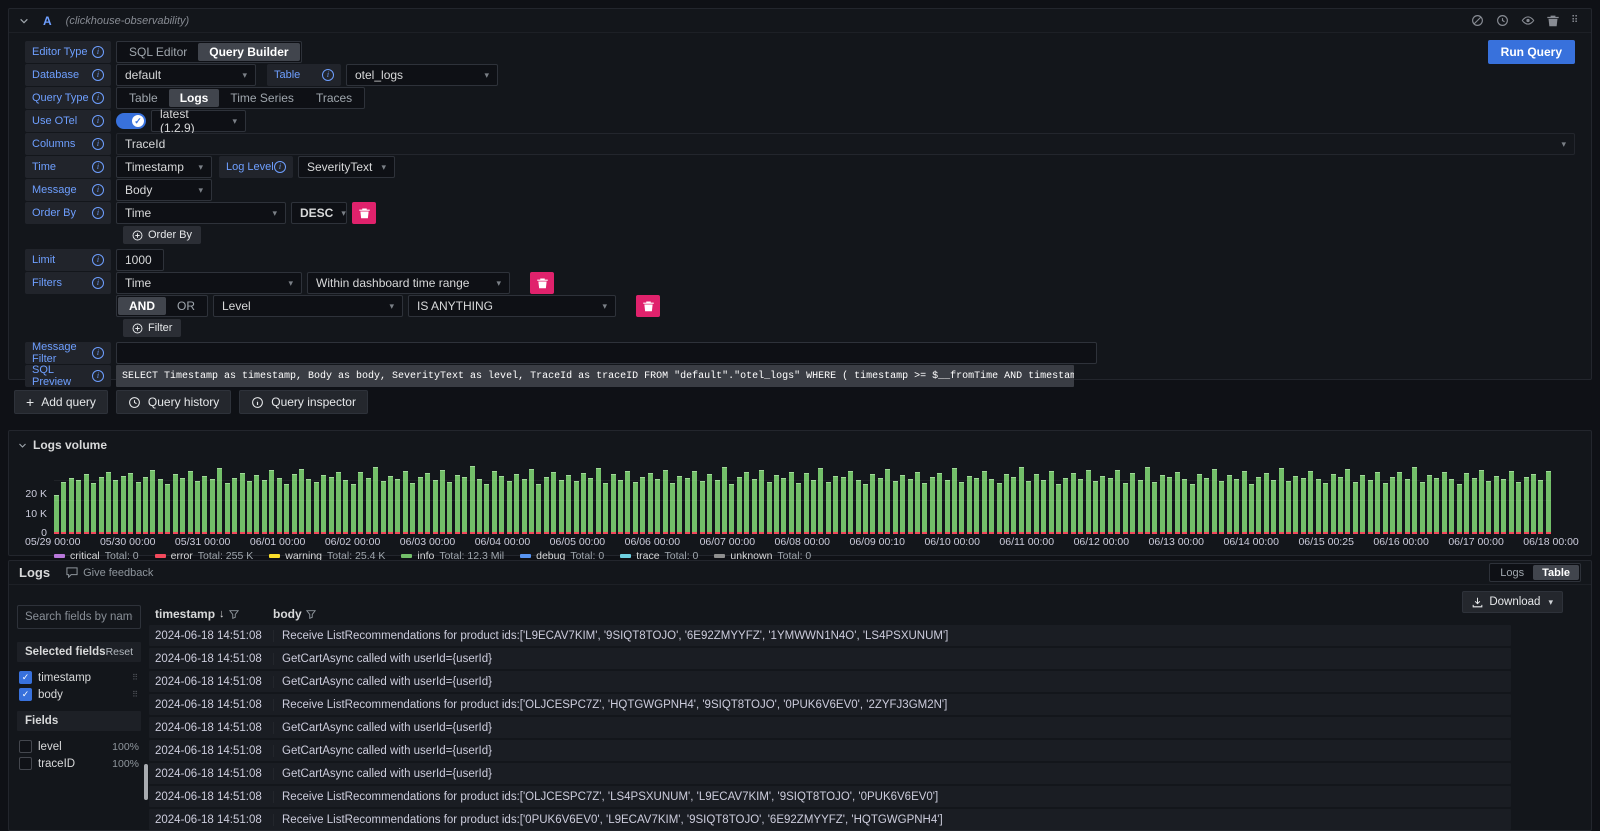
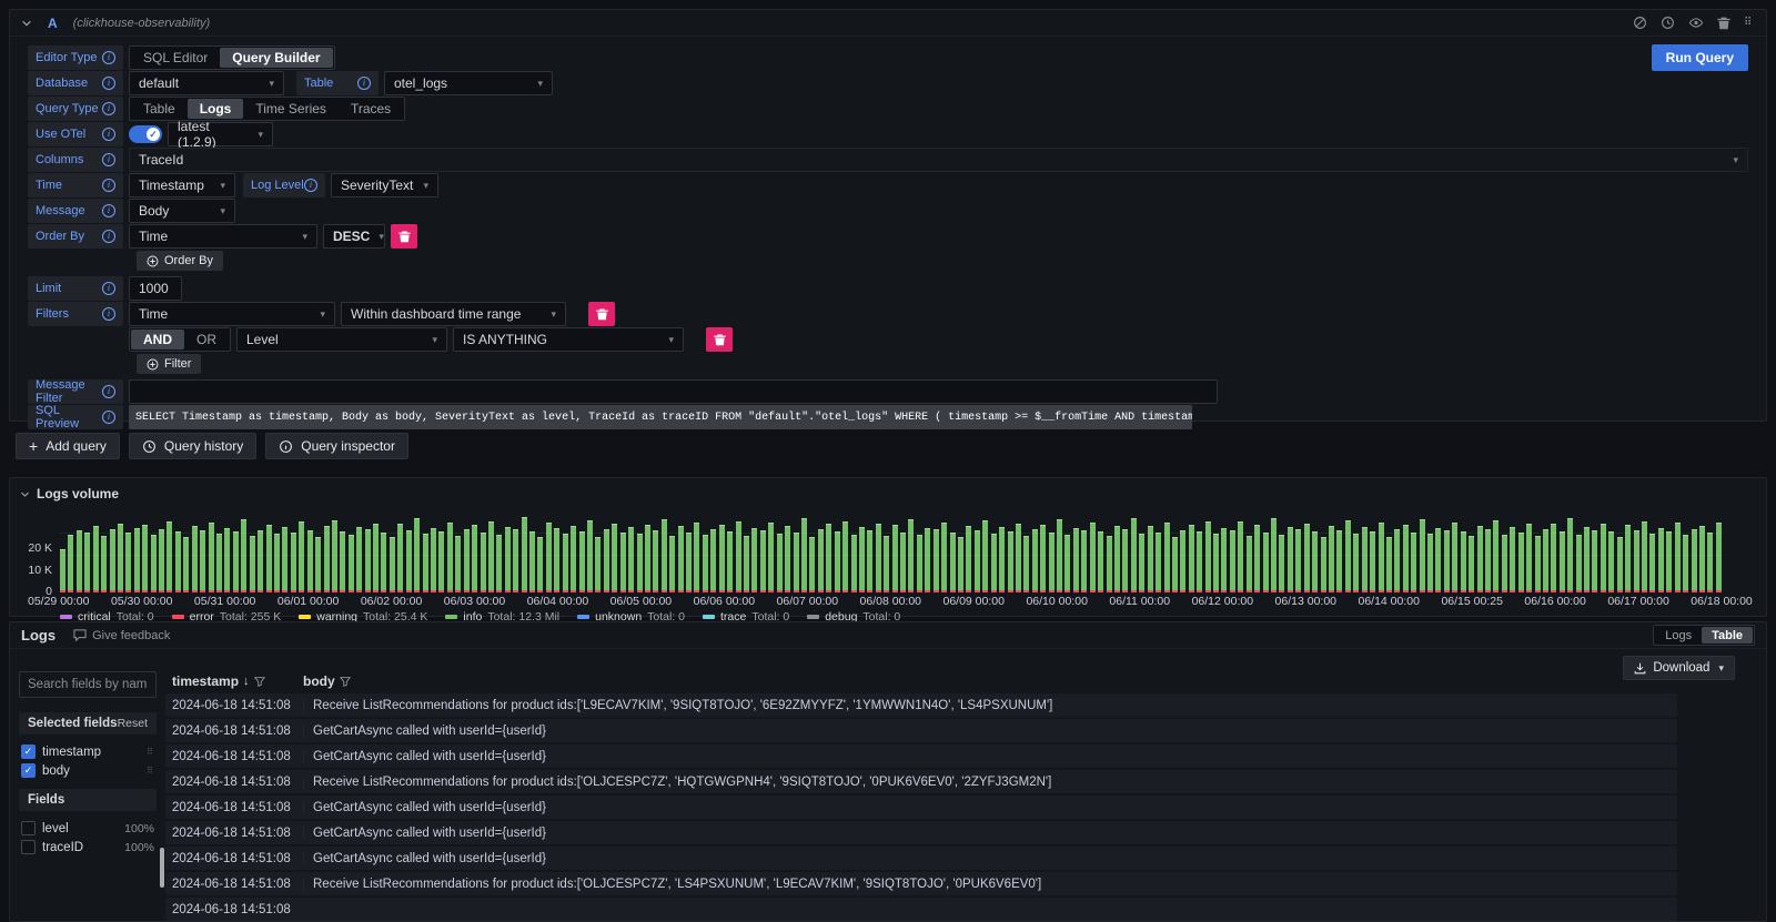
  A
  (clickhouse-observability)
  ⠿
  Run Query
  Editor Type
  i
  SQL Editor
  Query Builder
  Database
  i
  default
  ▾
  Table
  i
  otel_logs
  ▾
  Query Type
  i
  Table
  Logs
  Time Series
  Traces
  Use OTel
  i
  ✓
  latest (1.2.9)
  ▾
  Columns
  i
  TraceId
  ▾
  Time
  i
  Timestamp
  ▾
  Log Level
  i
  SeverityText
  ▾
  Message
  i
  Body
  ▾
  Order By
  i
  Time
  ▾
  DESC
  ▾
  Order By
  Limit
  i
  1000
  Filters
  i
  Time
  ▾
  Within dashboard time range
  ▾
  AND
  OR
  Level
  ▾
  IS ANYTHING
  ▾
  Filter
  Message Filter
  i
  SQL Preview
  i
  SELECT Timestamp as timestamp, Body as body, SeverityText as level, TraceId as traceID FROM "default"."otel_logs" WHERE ( timestamp >= $__fromTime AND timestam
  +
  Add query
  Query history
  Query inspector
  Logs volume
  20 K
  10 K
  0
  05/29 00:00
  05/30 00:00
  05/31 00:00
  06/01 00:00
  06/02 00:00
  06/03 00:00
  06/04 00:00
  06/05 00:00
  06/06 00:00
  06/07 00:00
  06/08 00:00
- 06/09 00:10
+ 06/09 00:00
  06/10 00:00
  06/11 00:00
  06/12 00:00
  06/13 00:00
  06/14 00:00
  06/15 00:25
  06/16 00:00
  06/17 00:00
  06/18 00:00
  critical
  Total: 0
  error
  Total: 255 K
  warning
  Total: 25.4 K
  info
  Total: 12.3 Mil
- debug
+ unknown
  Total: 0
  trace
  Total: 0
- unknown
+ debug
  Total: 0
  Logs
  Give feedback
  Logs
  Table
  Download
  ▾
  Search fields by nam
  Selected fields
  Reset
  ✓
  timestamp
  ⠿
  ✓
  body
  ⠿
  Fields
  level
  100%
  traceID
  100%
  timestamp
  ↓
  body
  2024-06-18 14:51:08
  Receive ListRecommendations for product ids:['L9ECAV7KIM', '9SIQT8TOJO', '6E92ZMYYFZ', '1YMWWN1N4O', 'LS4PSXUNUM']
  2024-06-18 14:51:08
  GetCartAsync called with userId={userId}
  2024-06-18 14:51:08
  GetCartAsync called with userId={userId}
  2024-06-18 14:51:08
  Receive ListRecommendations for product ids:['OLJCESPC7Z', 'HQTGWGPNH4', '9SIQT8TOJO', '0PUK6V6EV0', '2ZYFJ3GM2N']
  2024-06-18 14:51:08
  GetCartAsync called with userId={userId}
  2024-06-18 14:51:08
  GetCartAsync called with userId={userId}
  2024-06-18 14:51:08
  GetCartAsync called with userId={userId}
  2024-06-18 14:51:08
  Receive ListRecommendations for product ids:['OLJCESPC7Z', 'LS4PSXUNUM', 'L9ECAV7KIM', '9SIQT8TOJO', '0PUK6V6EV0']
  2024-06-18 14:51:08
- Receive ListRecommendations for product ids:['0PUK6V6EV0', 'L9ECAV7KIM', '9SIQT8TOJO', '6E92ZMYYFZ', 'HQTGWGPNH4']
